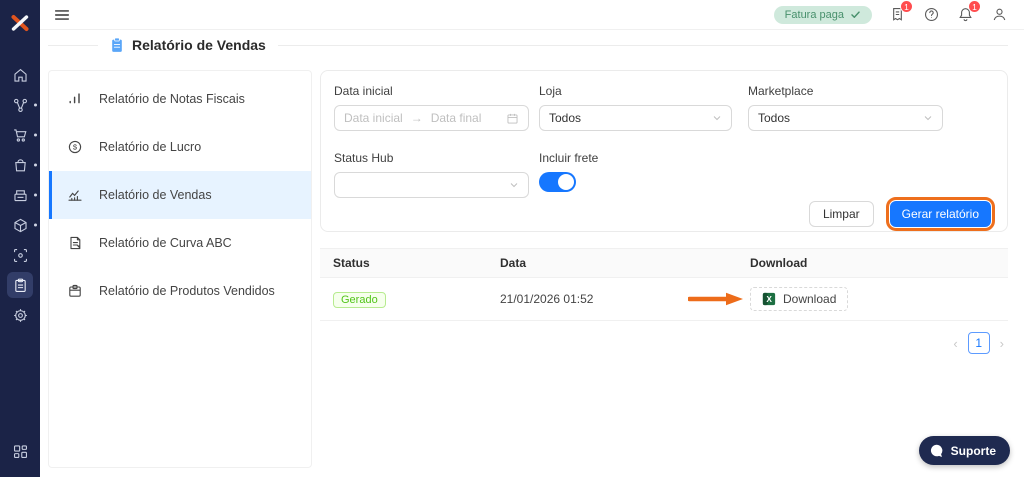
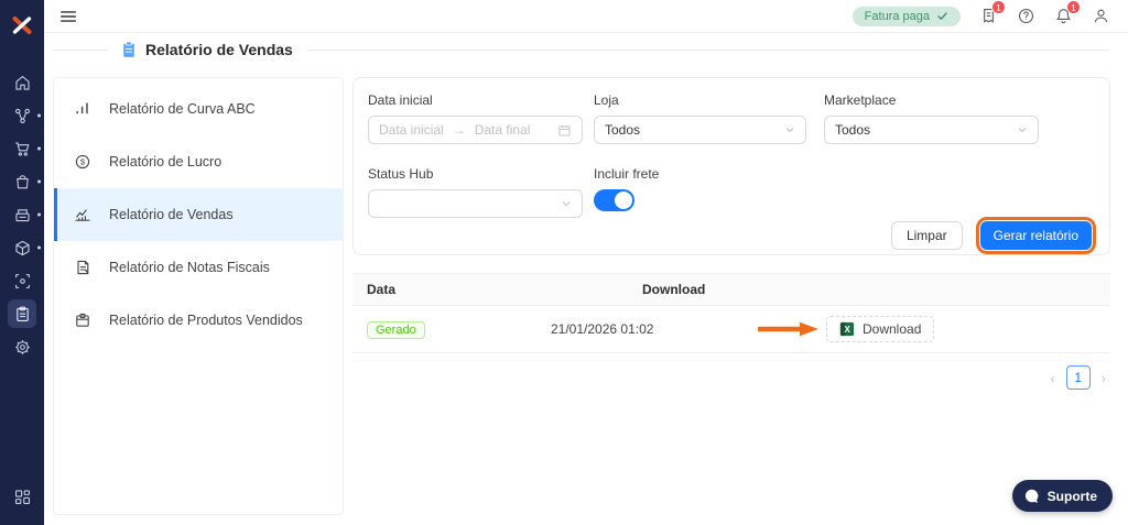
  Fatura paga
  1
  1
  Relatório de Vendas
- Relatório de Notas Fiscais
+ Relatório de Curva ABC
  $
  Relatório de Lucro
  Relatório de Vendas
- Relatório de Curva ABC
+ Relatório de Notas Fiscais
  Relatório de Produtos Vendidos
  Data inicial
  Data inicial
  →
  Data final
  Loja
  Todos
  Marketplace
  Todos
  Status Hub
  Incluir frete
  Limpar
  Gerar relatório
- Status
  Data
  Download
  Gerado
- 21/01/2026 01:52
+ 21/01/2026 01:02
  X
  Download
  ‹
  1
  ›
  Suporte
